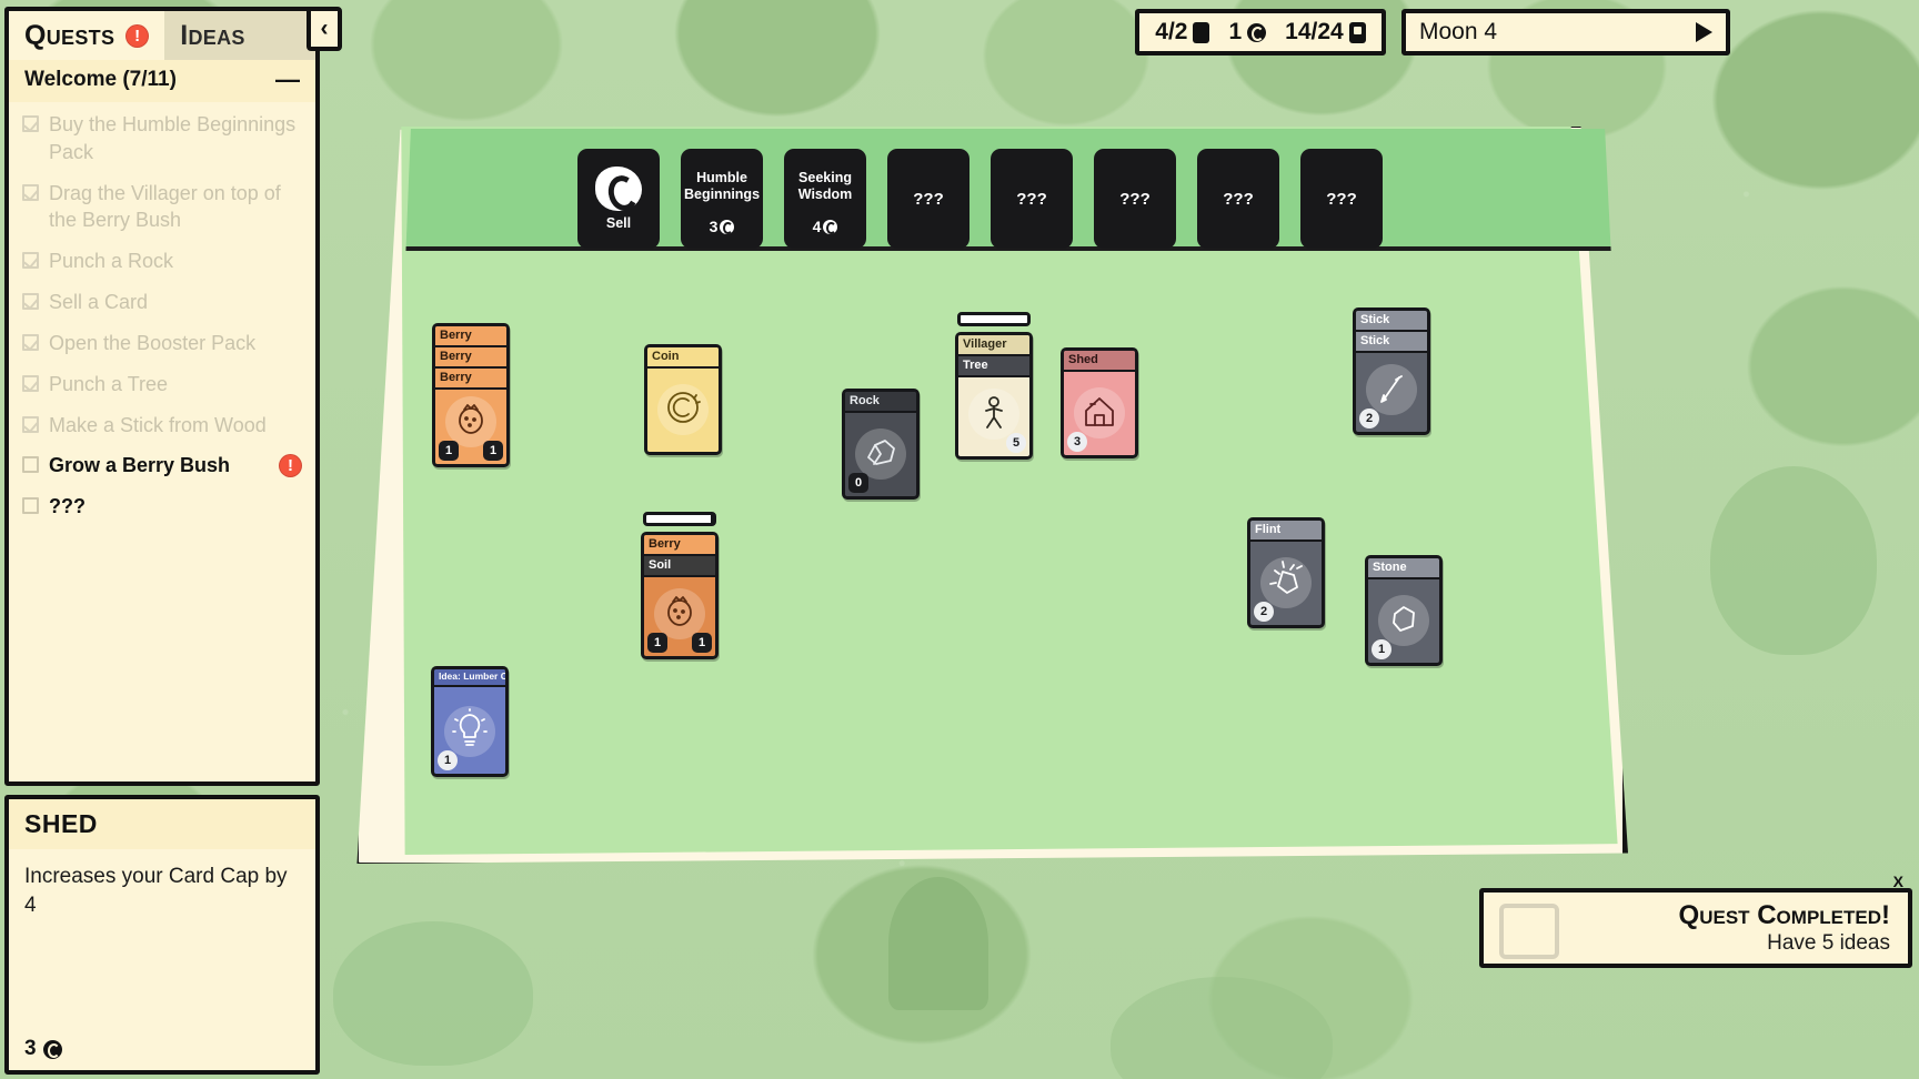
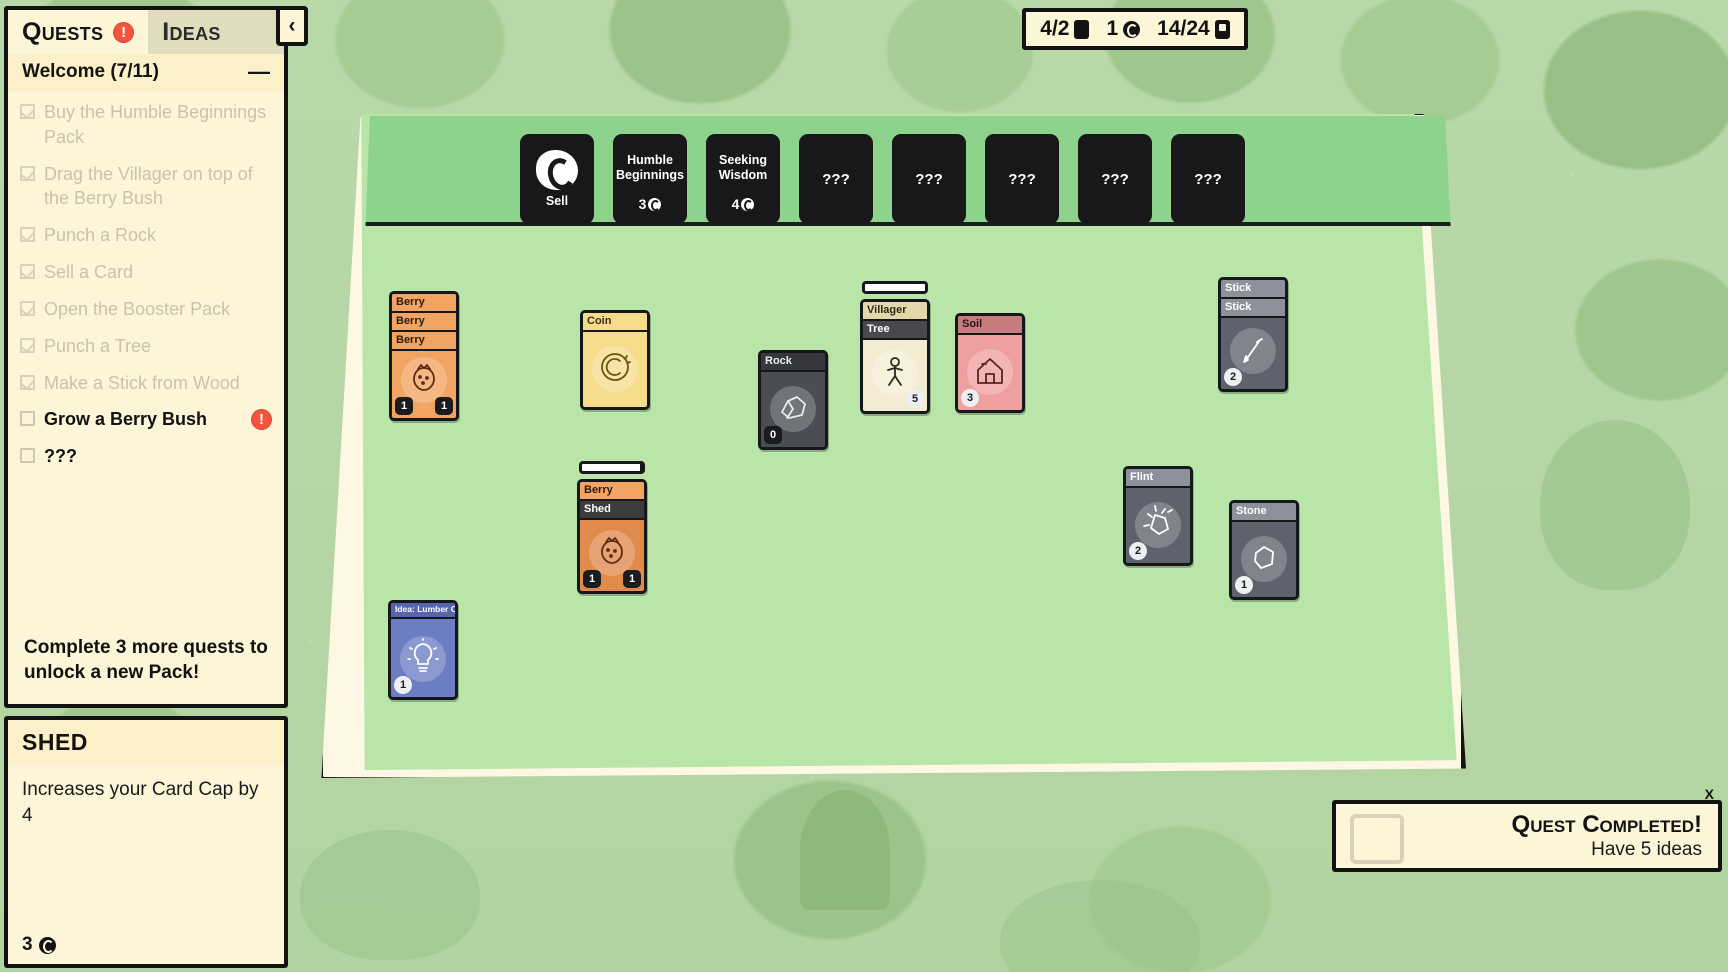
  Quests
  !
  Ideas
  Welcome (7/11)
  —
  Buy the Humble Beginnings Pack
  Drag the Villager on top of the Berry Bush
  Punch a Rock
  Sell a Card
  Open the Booster Pack
  Punch a Tree
  Make a Stick from Wood
  Grow a Berry Bush
  !
  ???
+ Complete 3 more quests to unlock a new Pack!
  ‹
  SHED
  Increases your Card Cap by 4
  3
  4/2
  1
  14/24
- Moon 4
  Sell
  Humble Beginnings
  3
  Seeking Wisdom
  4
  ???
  ???
  ???
  ???
  ???
  Berry
  Berry
  Berry
  1
  1
  Coin
  Rock
  0
  Villager
  Tree
  5
- Shed
+ Soil
  3
  Stick
  Stick
  2
  Berry
- Soil
+ Shed
  1
  1
  Flint
  2
  Stone
  1
  Idea: Lumber C
  1
  Quest Completed!
  Have 5 ideas
  X
